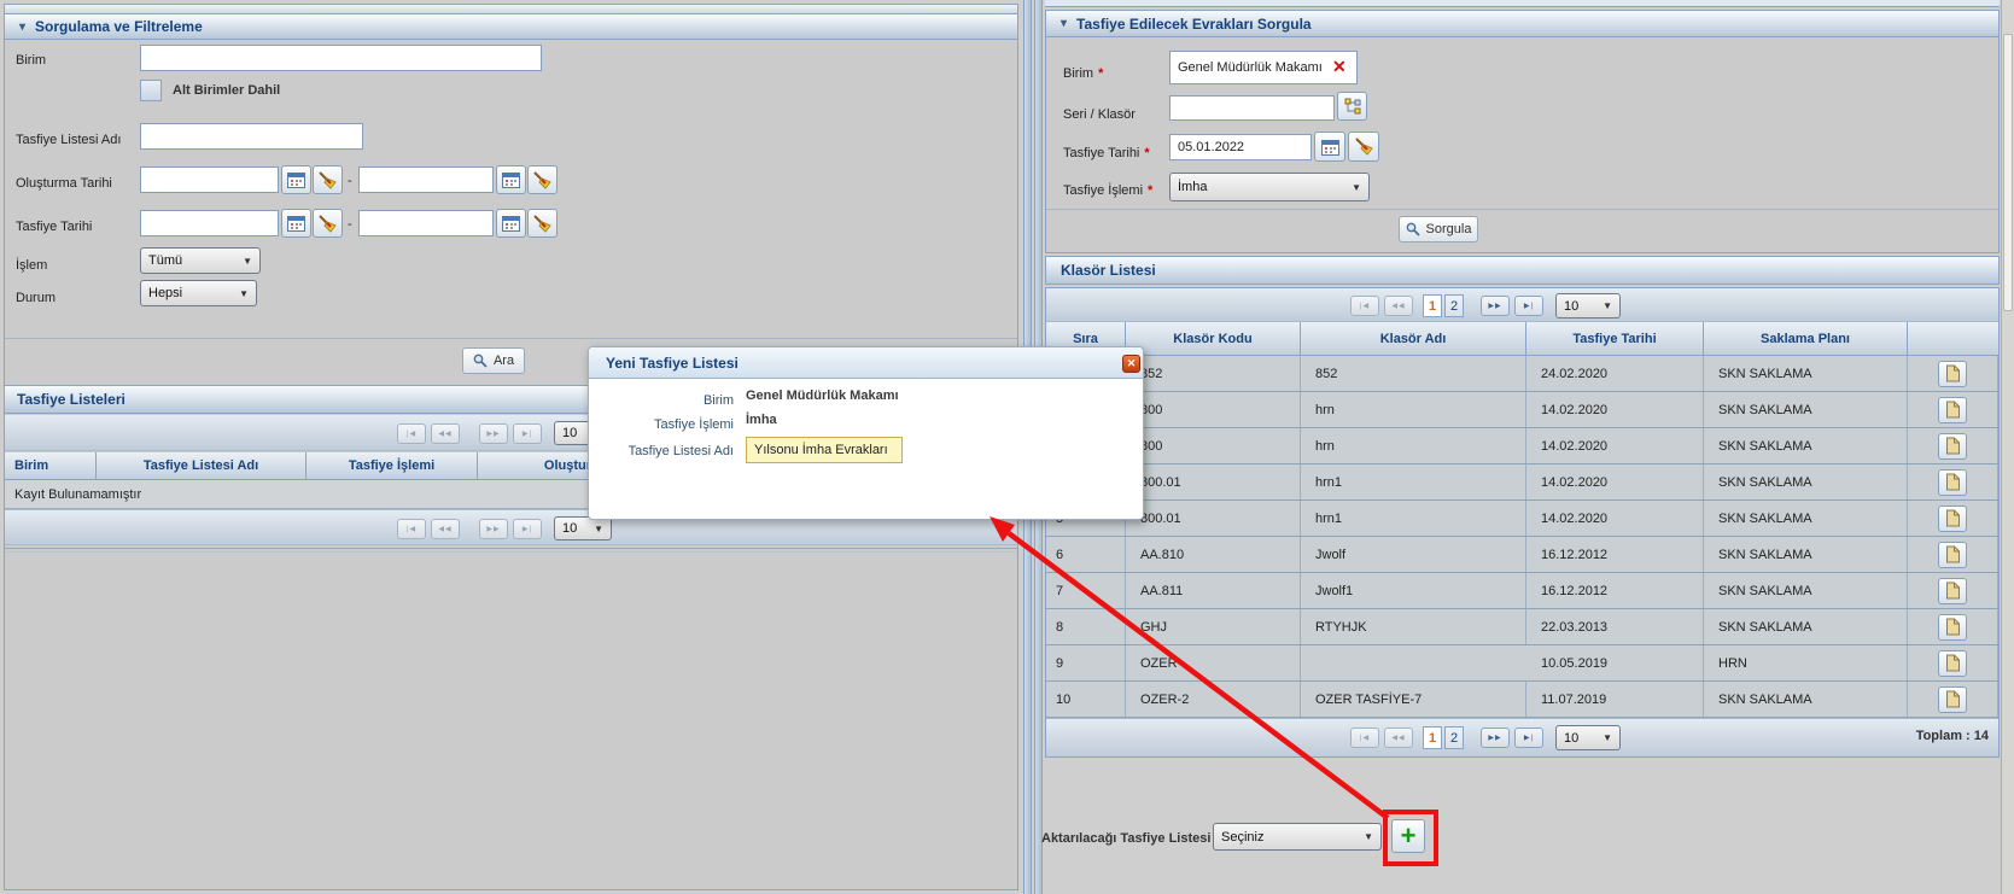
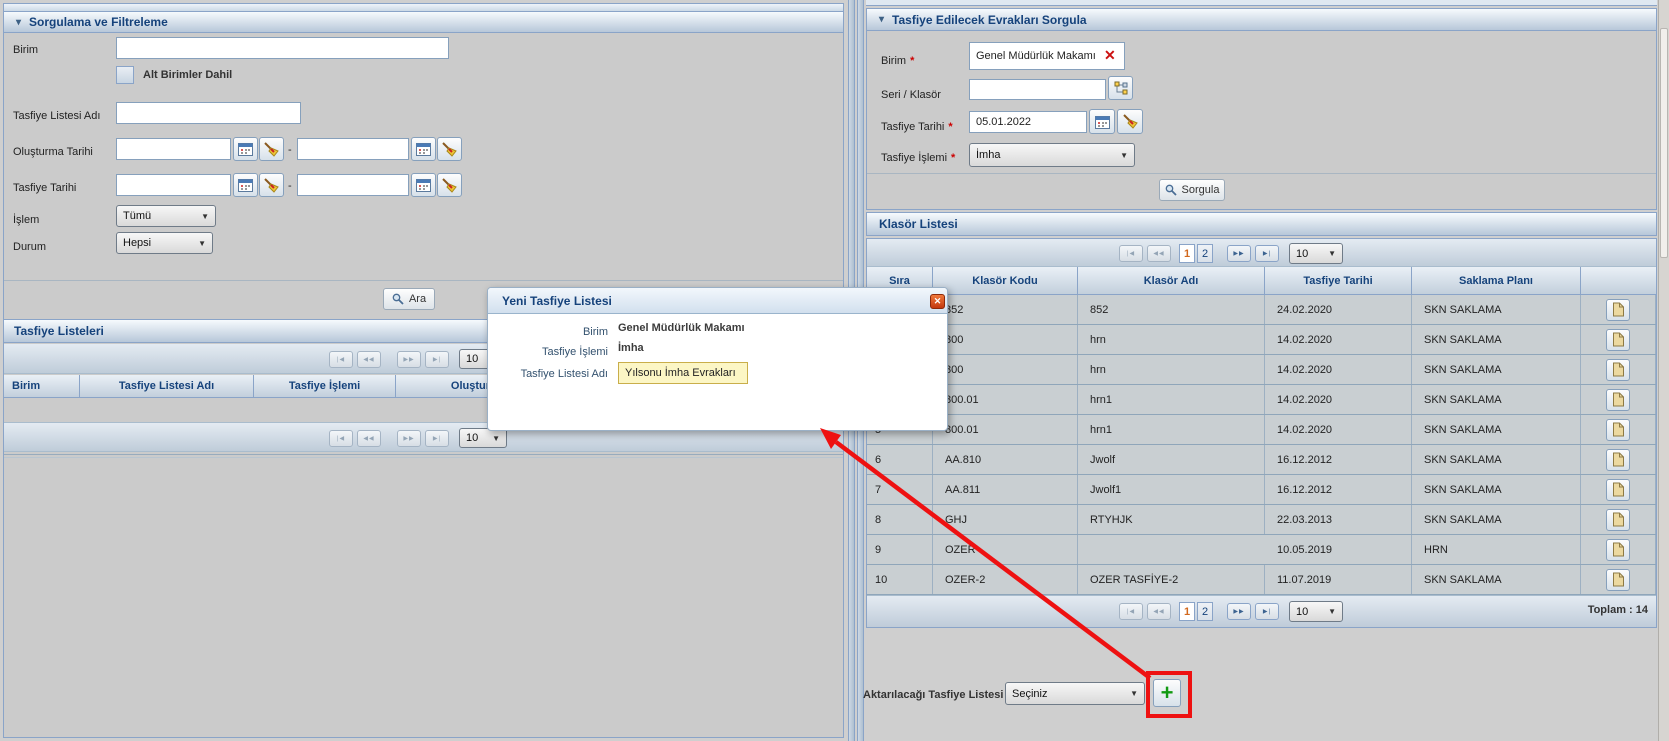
  ▾
  Sorgulama ve Filtreleme
  Birim
  Alt Birimler Dahil
  Tasfiye Listesi Adı
  Oluşturma Tarihi
  -
  Tasfiye Tarihi
  -
  İşlem
  Tümü
  ▼
  Durum
  Hepsi
  ▼
  Ara
  Tasfiye Listeleri
  10
  Birim
  Tasfiye Listesi Adı
  Tasfiye İşlemi
- Kayıt Bulunamamıştır
  10
  ▼
  ▾
  Tasfiye Edilecek Evrakları Sorgula
  Birim *
  Genel Müdürlük Makamı
  ✕
  Seri / Klasör
  Tasfiye Tarihi *
  05.01.2022
  Tasfiye İşlemi *
  İmha
  ▼
  Sorgula
  Klasör Listesi
  1
  2
  10
  ▼
  Sıra
  Klasör Kodu
  Klasör Adı
  Tasfiye Tarihi
  Saklama Planı
  852
  852
  24.02.2020
  SKN SAKLAMA
  800
  hrn
  14.02.2020
  SKN SAKLAMA
  800
  hrn
  14.02.2020
  SKN SAKLAMA
  800.01
  hrn1
  14.02.2020
  SKN SAKLAMA
  800.01
  hrn1
  14.02.2020
  SKN SAKLAMA
  6
  AA.810
  Jwolf
  16.12.2012
  SKN SAKLAMA
  7
  AA.811
  Jwolf1
  16.12.2012
  SKN SAKLAMA
  8
  GHJ
  RTYHJK
  22.03.2013
  SKN SAKLAMA
  9
  OZER
  10.05.2019
  HRN
  10
  OZER-2
- OZER TASFİYE-7
+ OZER TASFİYE-2
  11.07.2019
  SKN SAKLAMA
  1
  2
  10
  ▼
  Toplam : 14
  Aktarılacağı Tasfiye Listesi
  Seçiniz
  ▼
  +
  Yeni Tasfiye Listesi
  ✕
  Birim
  Genel Müdürlük Makamı
  Tasfiye İşlemi
  İmha
  Tasfiye Listesi Adı
  Yılsonu İmha Evrakları
